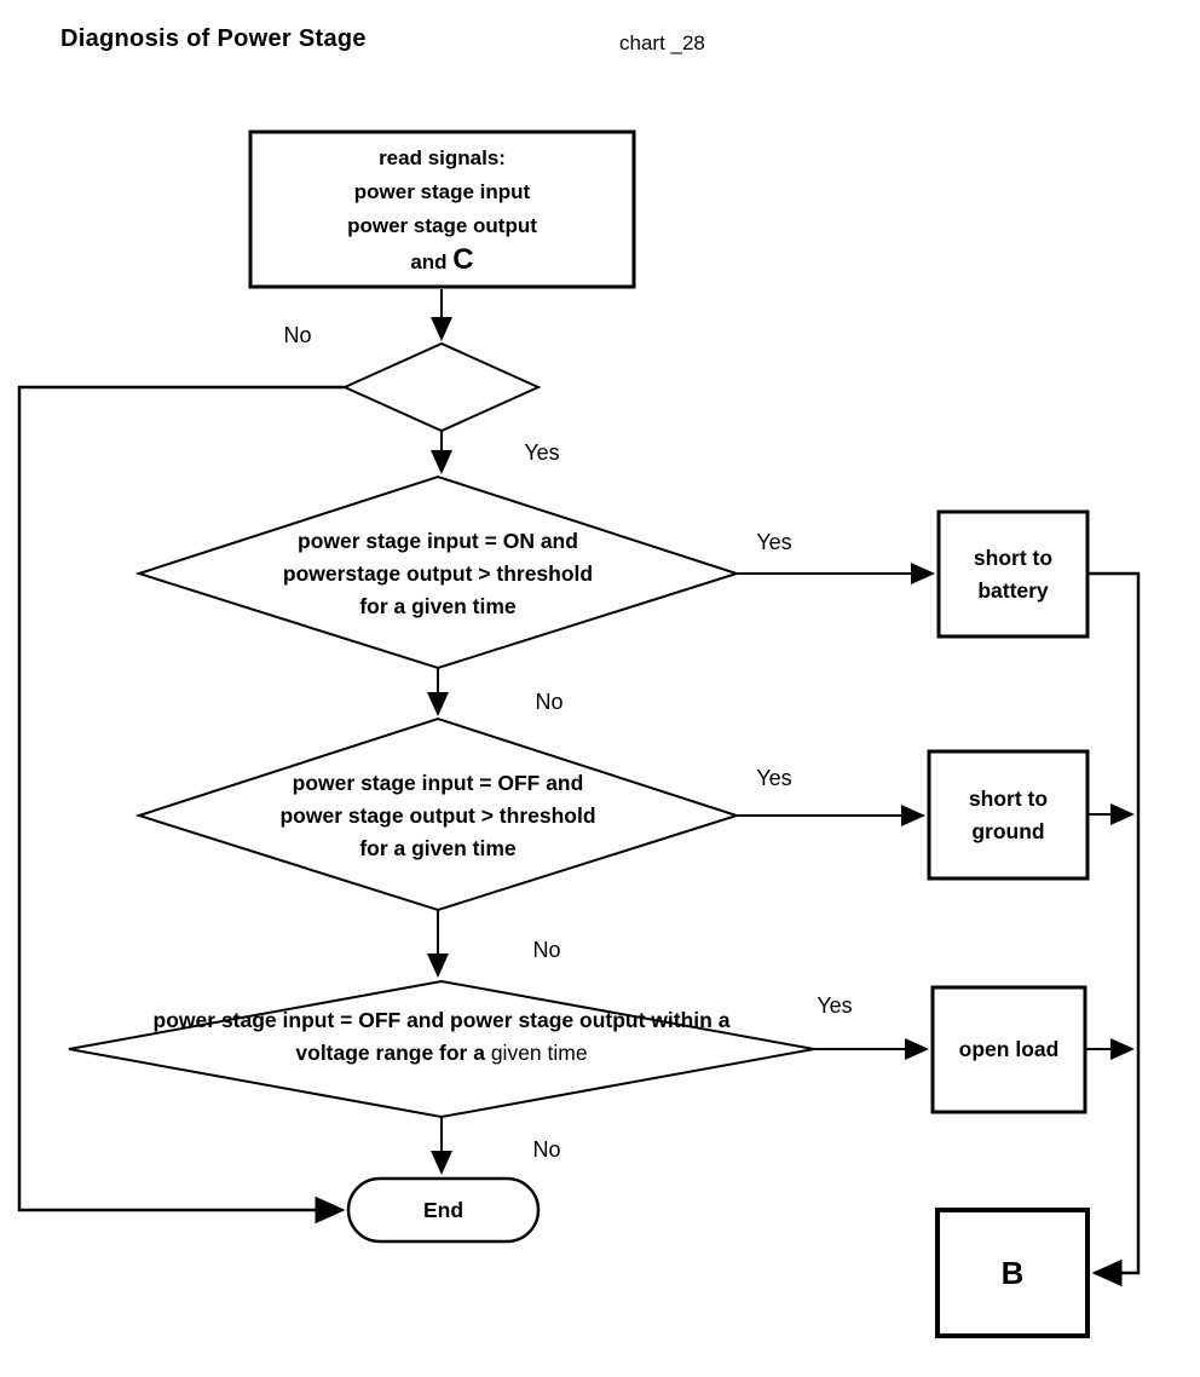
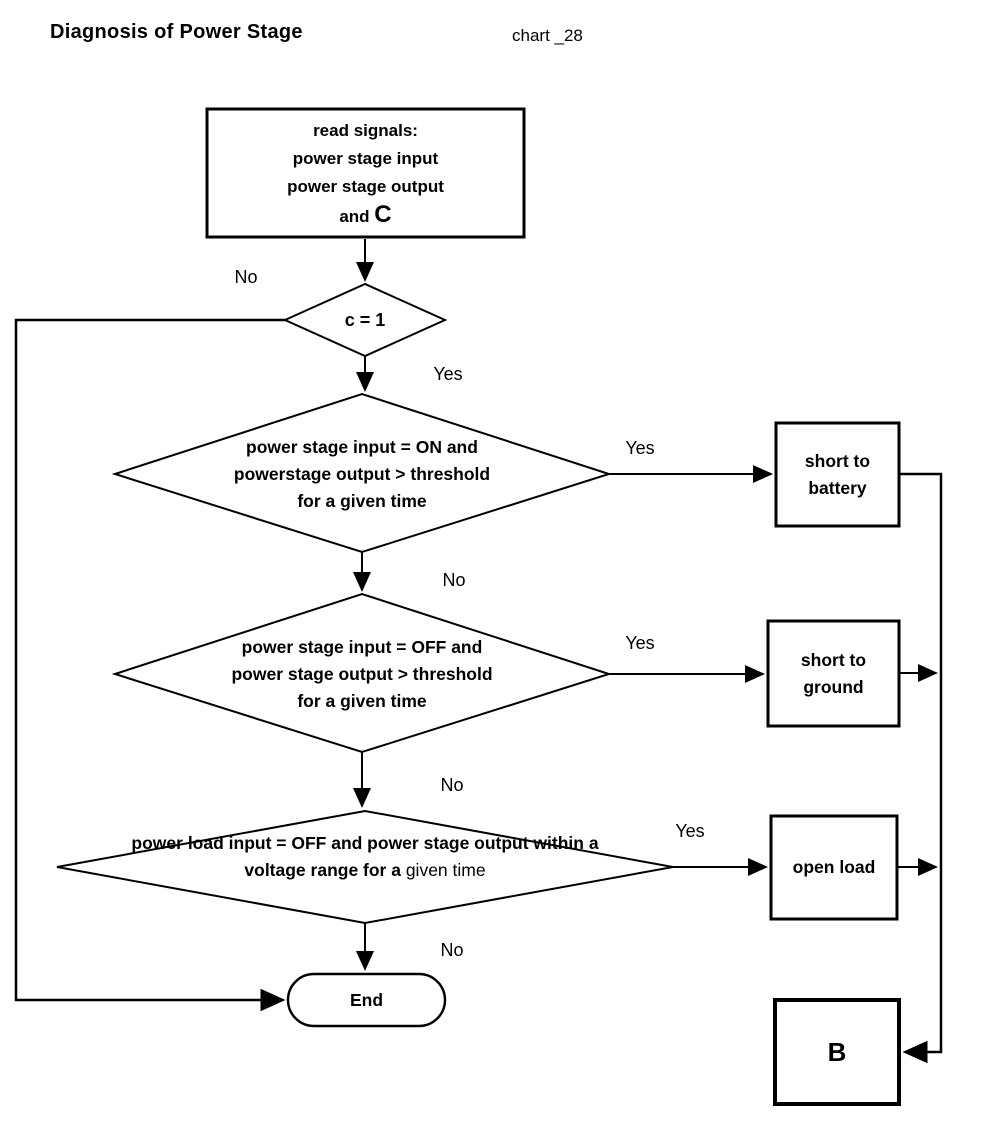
  Diagnosis of Power Stage
  chart _28
  read signals:
  power stage input
  power stage output
  and C
+ c = 1
  power stage input = ON and
  powerstage output > threshold
  for a given time
  power stage input = OFF and
  power stage output > threshold
  for a given time
- power stage input = OFF and power stage output within a voltage range for a given time
+ power load input = OFF and power stage output within a voltage range for a given time
  short to
  battery
  short to
  ground
  open load
  End
  B
  No
  Yes
  Yes
  No
  Yes
  No
  Yes
  No
